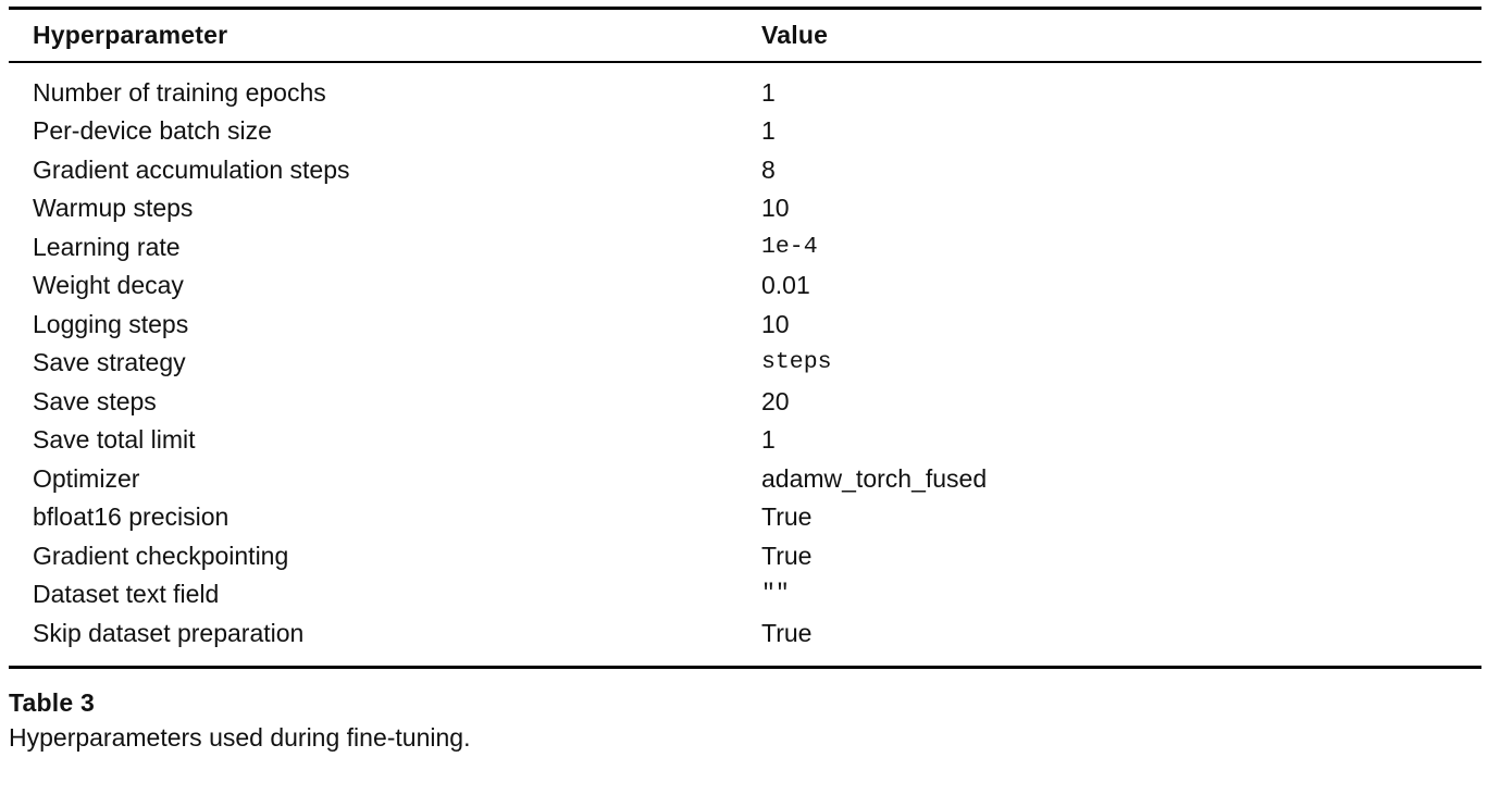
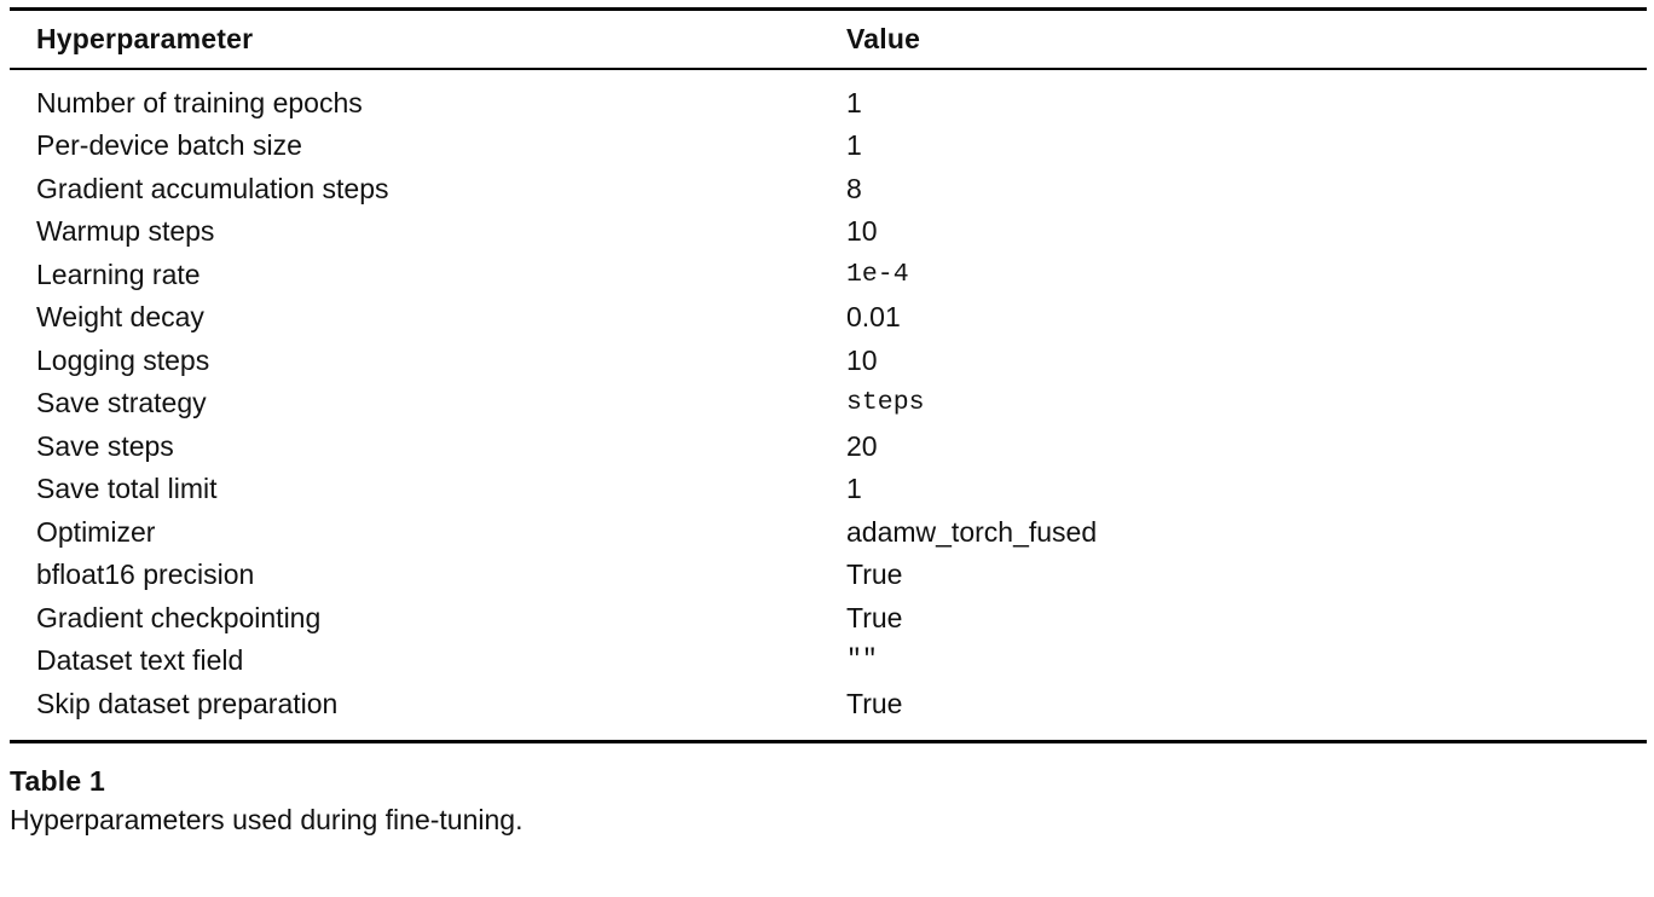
  Hyperparameter	Value
  Number of training epochs	1
  Per-device batch size	1
  Gradient accumulation steps	8
  Warmup steps	10
  Learning rate	1e-4
  Weight decay	0.01
  Logging steps	10
  Save strategy	steps
  Save steps	20
  Save total limit	1
  Optimizer	adamw_torch_fused
  bfloat16 precision	True
  Gradient checkpointing	True
  Dataset text field	""
  Skip dataset preparation	True
- Table 3
+ Table 1
  Hyperparameters used during fine-tuning.
